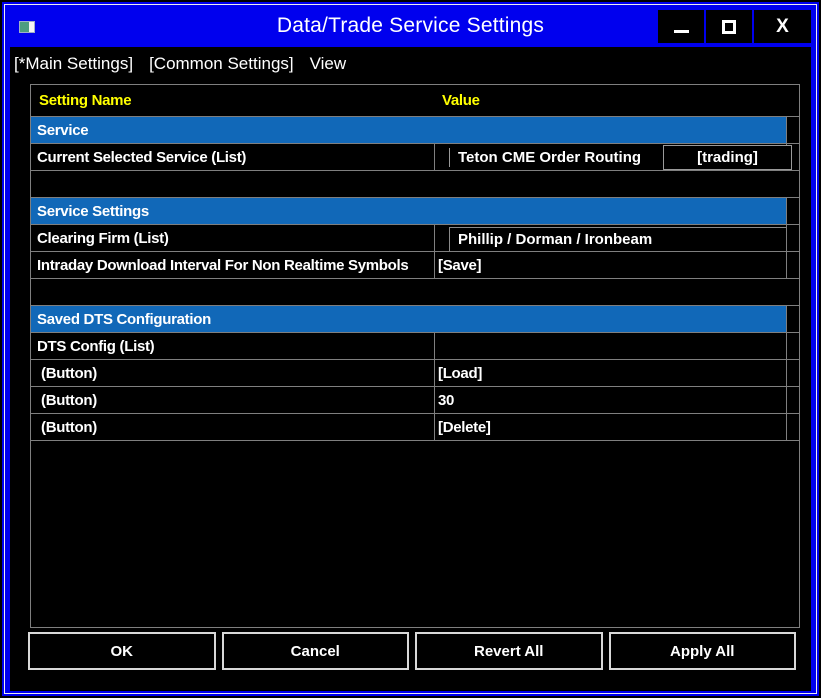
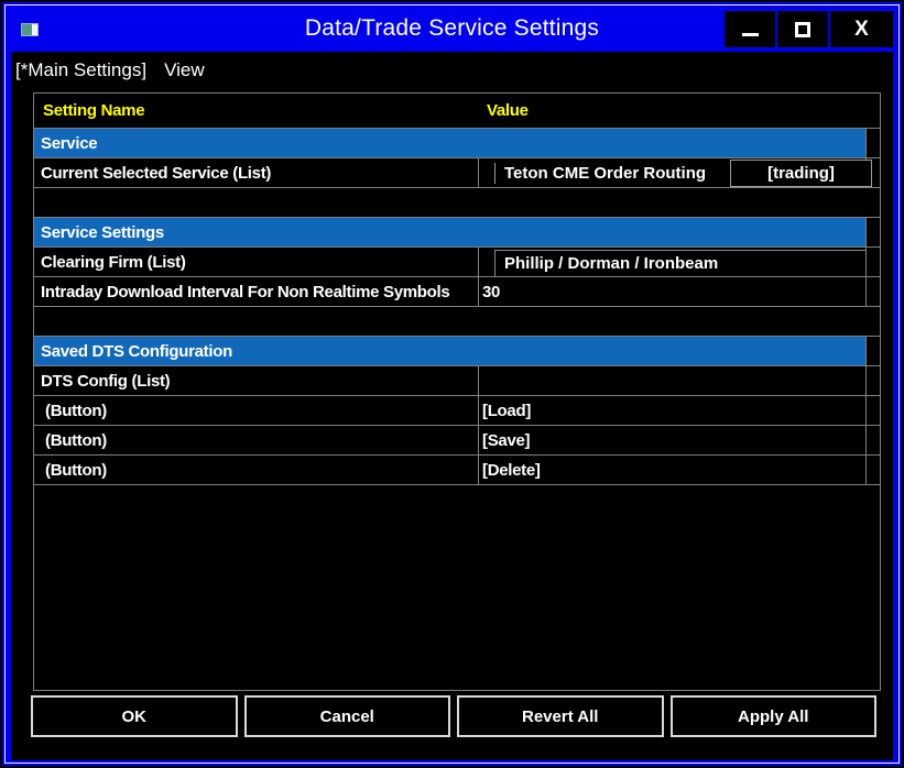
  Data/Trade Service Settings
  X
  [*Main Settings]
- [Common Settings]
  View
  Setting Name
  Value
  Service
  Current Selected Service (List)
  Teton CME Order Routing
  [trading]
  Service Settings
  Clearing Firm (List)
  Phillip / Dorman / Ironbeam
  Intraday Download Interval For Non Realtime Symbols
- [Save]
+ 30
  Saved DTS Configuration
  DTS Config (List)
  (Button)
  [Load]
  (Button)
- 30
+ [Save]
  (Button)
  [Delete]
  OK
  Cancel
  Revert All
  Apply All
